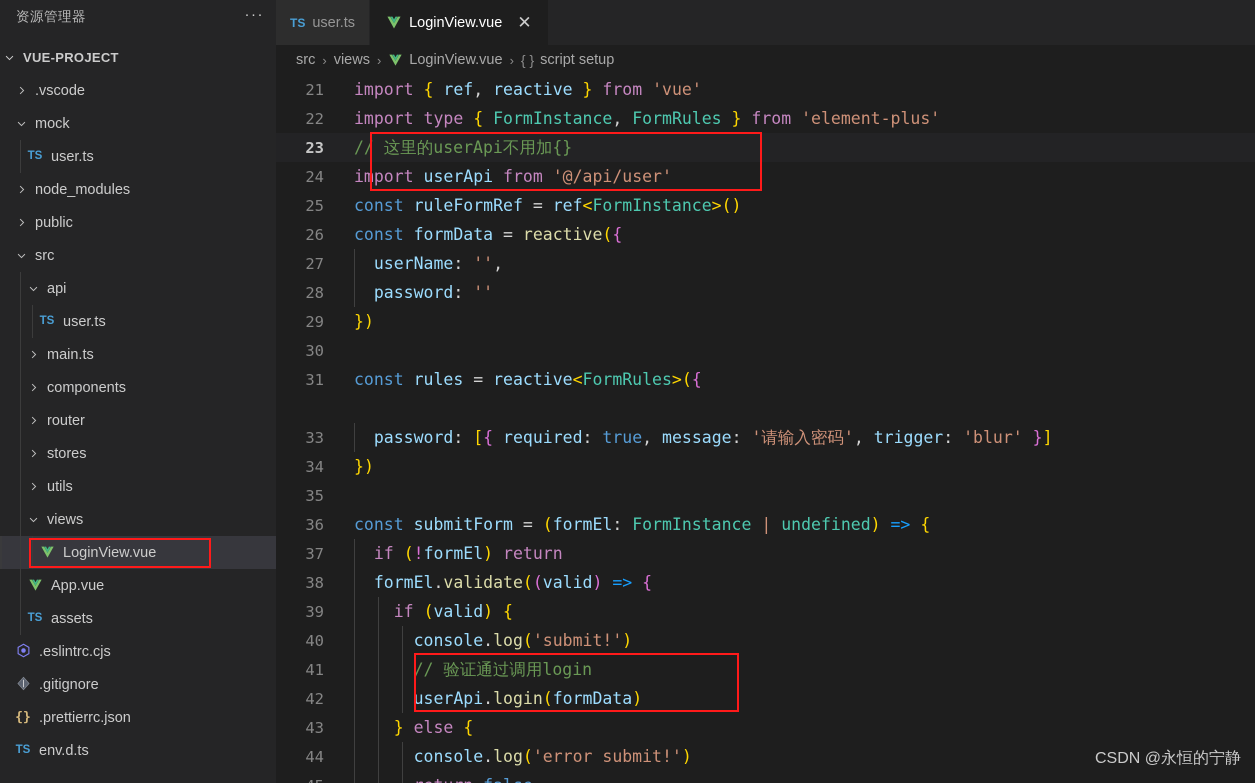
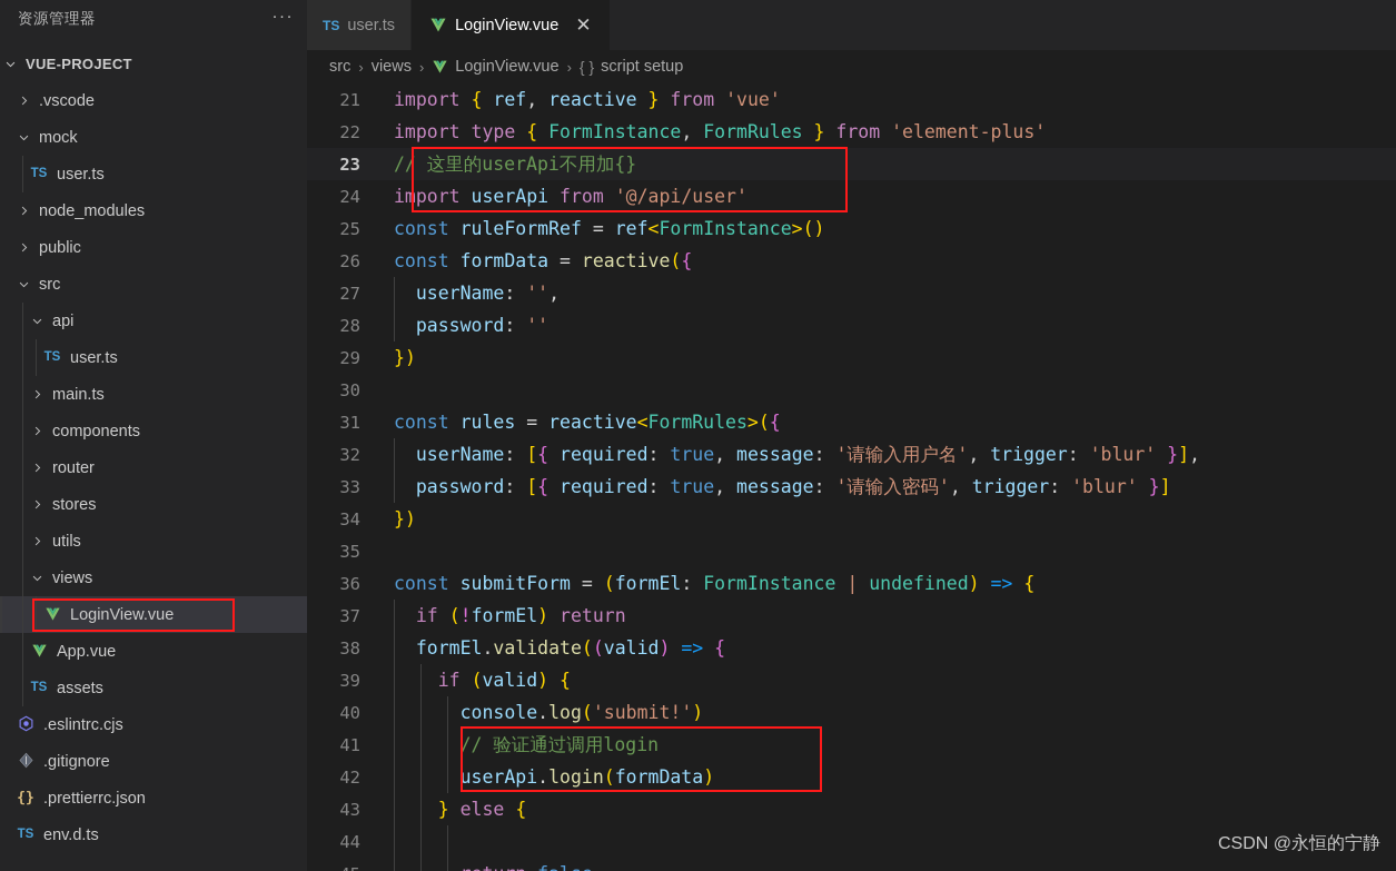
  资源管理器
  ···
  VUE-PROJECT
  .vscode
  mock
  TS
  user.ts
  node_modules
  public
  src
  api
  TS
  user.ts
  main.ts
  components
  router
  stores
  utils
  views
  LoginView.vue
  App.vue
  TS
  assets
  .eslintrc.cjs
  .gitignore
  {}
  .prettierrc.json
  TS
  env.d.ts
  TS
  user.ts
  LoginView.vue
  ✕
  src
  ›
  views
  ›
  LoginView.vue
  ›
  { }
  script setup
  21
  import { ref, reactive } from 'vue'
  22
  import type { FormInstance, FormRules } from 'element-plus'
  23
  // 这里的userApi不用加{}
  24
  import userApi from '@/api/user'
  25
  const ruleFormRef = ref<FormInstance>()
  26
  const formData = reactive({
  27
  userName: '',
  28
  password: ''
  29
  })
  30
  31
  const rules = reactive<FormRules>({
+ 32
+ userName: [{ required: true, message: '请输入用户名', trigger: 'blur' }],
  33
  password: [{ required: true, message: '请输入密码', trigger: 'blur' }]
  34
  })
  35
  36
  const submitForm = (formEl: FormInstance | undefined) => {
  37
  if (!formEl) return
  38
  formEl.validate((valid) => {
  39
  if (valid) {
  40
  console.log('submit!')
  41
  // 验证通过调用login
  42
  userApi.login(formData)
  43
  } else {
  44
- console.log('error submit!')
  CSDN @永恒的宁静
